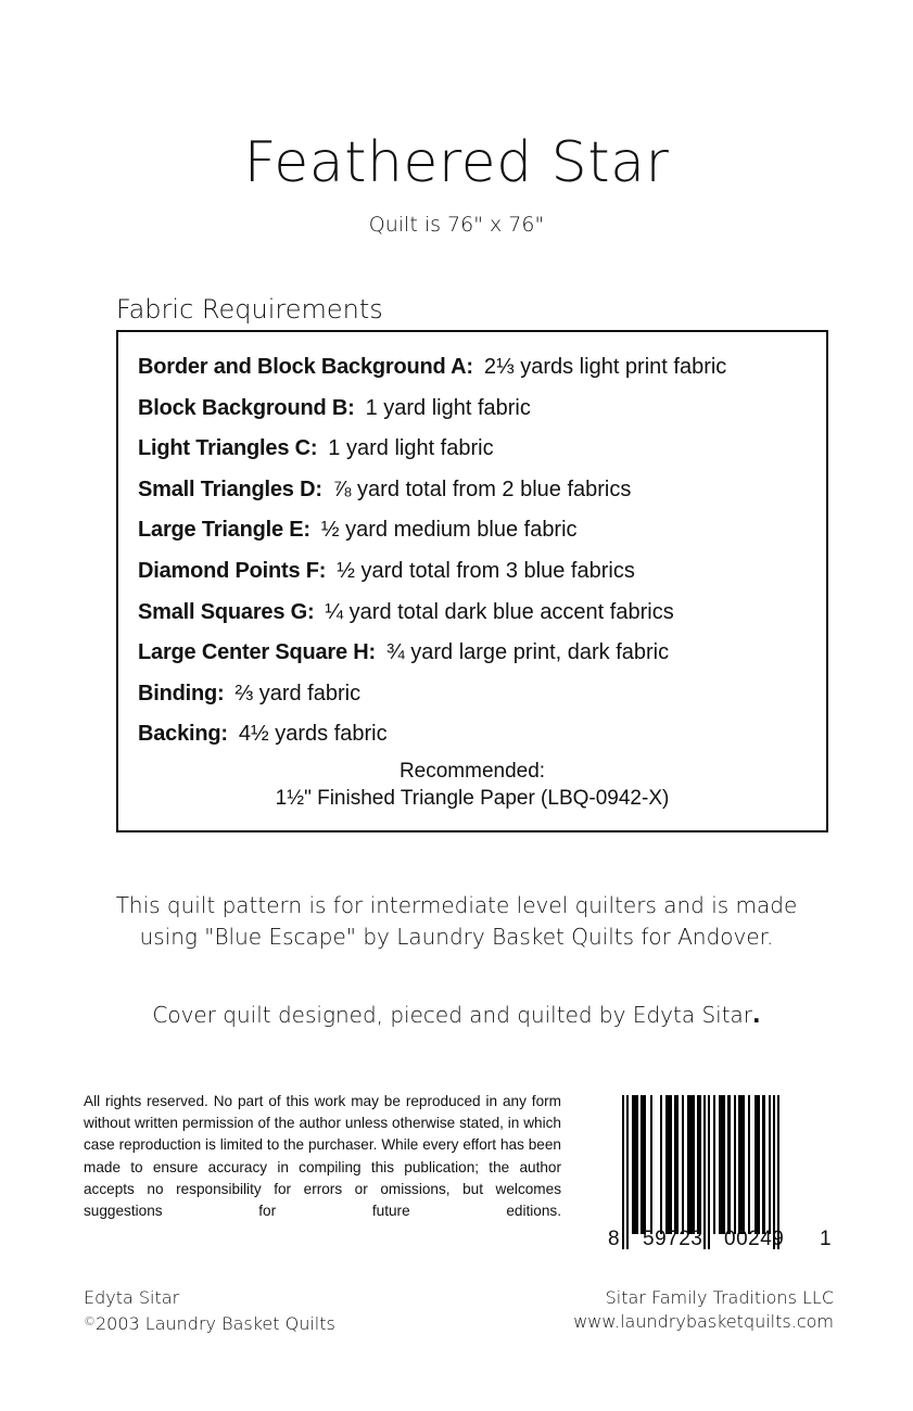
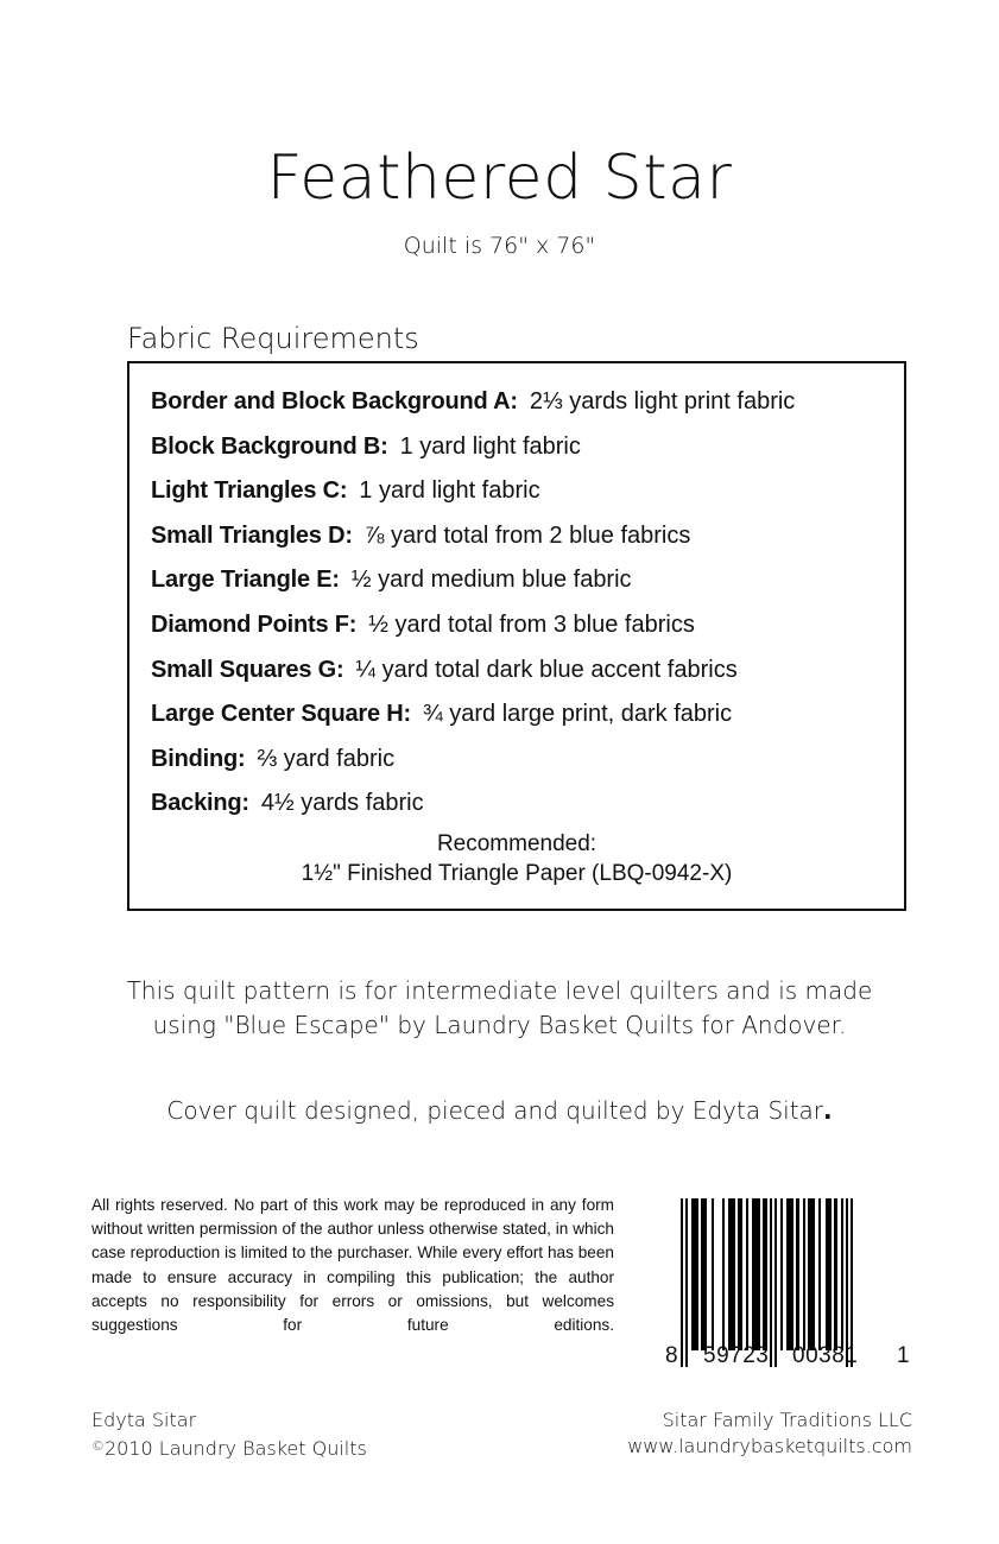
  Feathered Star
  Quilt is 76" x 76"
  Fabric Requirements
  Border and Block Background A: 2⅓ yards light print fabric
  Block Background B: 1 yard light fabric
  Light Triangles C: 1 yard light fabric
  Small Triangles D: ⅞ yard total from 2 blue fabrics
  Large Triangle E: ½ yard medium blue fabric
  Diamond Points F: ½ yard total from 3 blue fabrics
  Small Squares G: ¼ yard total dark blue accent fabrics
  Large Center Square H: ¾ yard large print, dark fabric
  Binding: ⅔ yard fabric
  Backing: 4½ yards fabric
  Recommended:
  1½" Finished Triangle Paper (LBQ-0942-X)
  This quilt pattern is for intermediate level quilters and is made
  using "Blue Escape" by Laundry Basket Quilts for Andover.
  Cover quilt designed, pieced and quilted by Edyta Sitar.
  All rights reserved. No part of this work may be reproduced in any form without written permission of the author unless otherwise stated, in which case reproduction is limited to the purchaser. While every effort has been made to ensure accuracy in compiling this publication; the author accepts no responsibility for errors or omissions, but welcomes suggestions for future editions.
  8
  59723
- 00249
+ 00381
  1
  Edyta Sitar
- ©2003 Laundry Basket Quilts
+ ©2010 Laundry Basket Quilts
  Sitar Family Traditions LLC
  www.laundrybasketquilts.com
